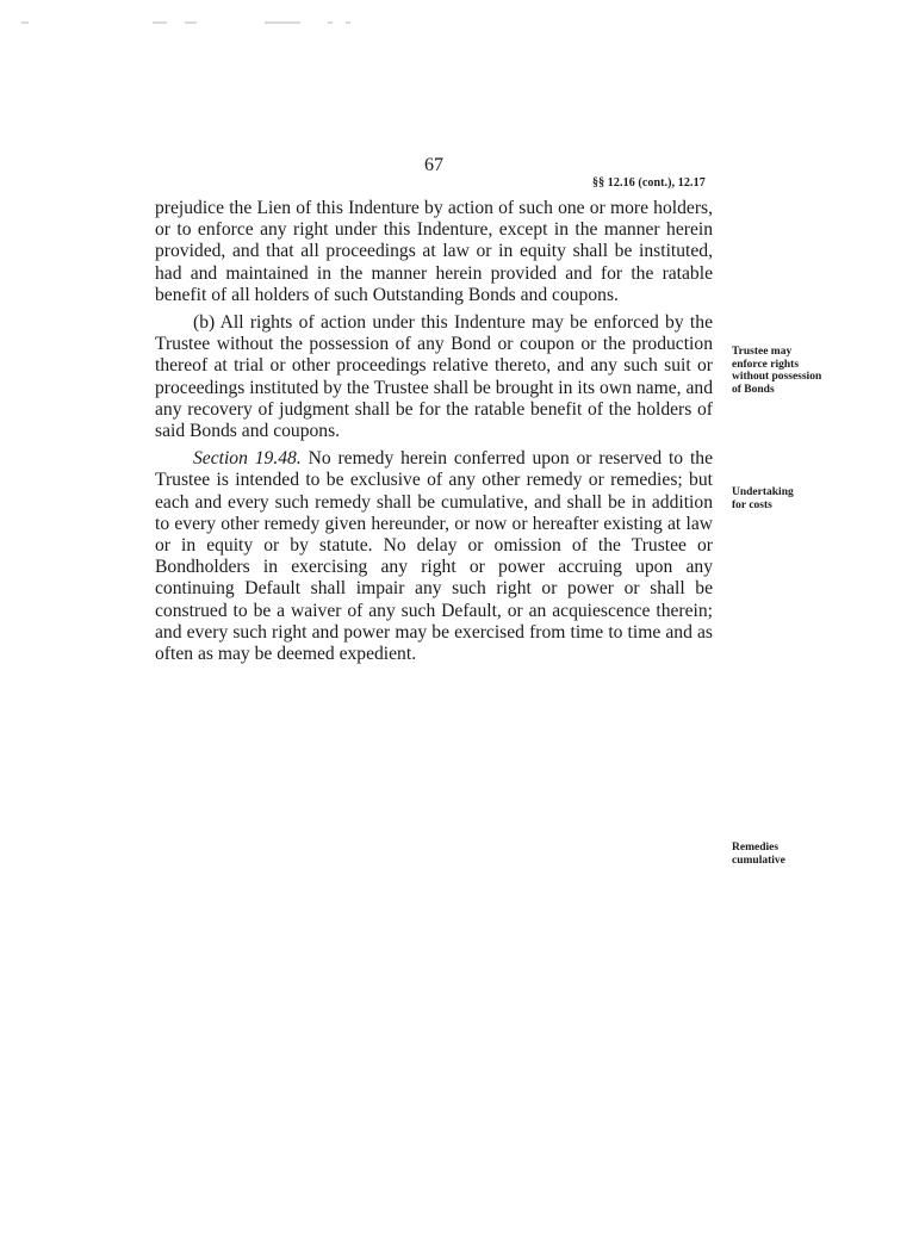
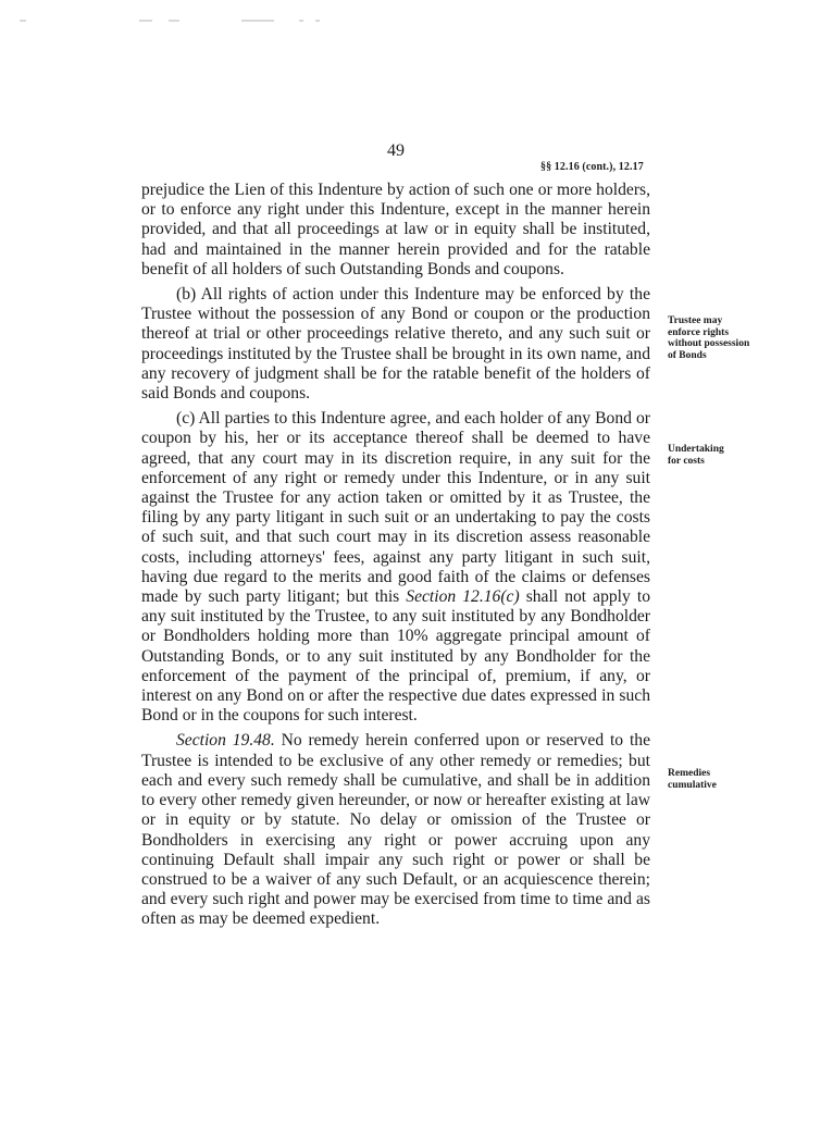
- 67
+ 49
  §§ 12.16 (cont.), 12.17
  prejudice the Lien of this Indenture by action of such one or more holders, or to enforce any right under this Indenture, except in the manner herein provided, and that all proceedings at law or in equity shall be instituted, had and maintained in the manner herein provided and for the ratable benefit of all holders of such Outstanding Bonds and coupons.
  (b) All rights of action under this Indenture may be enforced by the Trustee without the possession of any Bond or coupon or the production thereof at trial or other proceedings relative thereto, and any such suit or proceedings instituted by the Trustee shall be brought in its own name, and any recovery of judgment shall be for the ratable benefit of the holders of said Bonds and coupons.
+ (c) All parties to this Indenture agree, and each holder of any Bond or coupon by his, her or its acceptance thereof shall be deemed to have agreed, that any court may in its discretion require, in any suit for the enforcement of any right or remedy under this Indenture, or in any suit against the Trustee for any action taken or omitted by it as Trustee, the filing by any party litigant in such suit or an undertaking to pay the costs of such suit, and that such court may in its discretion assess reasonable costs, including attorneys' fees, against any party litigant in such suit, having due regard to the merits and good faith of the claims or defenses made by such party litigant; but this Section 12.16(c) shall not apply to any suit instituted by the Trustee, to any suit instituted by any Bondholder or Bondholders holding more than 10% aggregate principal amount of Outstanding Bonds, or to any suit instituted by any Bondholder for the enforcement of the payment of the principal of, premium, if any, or interest on any Bond on or after the respective due dates expressed in such Bond or in the coupons for such interest.
  Section 19.48. No remedy herein conferred upon or reserved to the Trustee is intended to be exclusive of any other remedy or remedies; but each and every such remedy shall be cumulative, and shall be in addition to every other remedy given hereunder, or now or hereafter existing at law or in equity or by statute. No delay or omission of the Trustee or Bondholders in exercising any right or power accruing upon any continuing Default shall impair any such right or power or shall be construed to be a waiver of any such Default, or an acquiescence therein; and every such right and power may be exercised from time to time and as often as may be deemed expedient.
  Trustee may
  enforce rights
  without possession
  of Bonds
  Undertaking
  for costs
  Remedies
  cumulative
